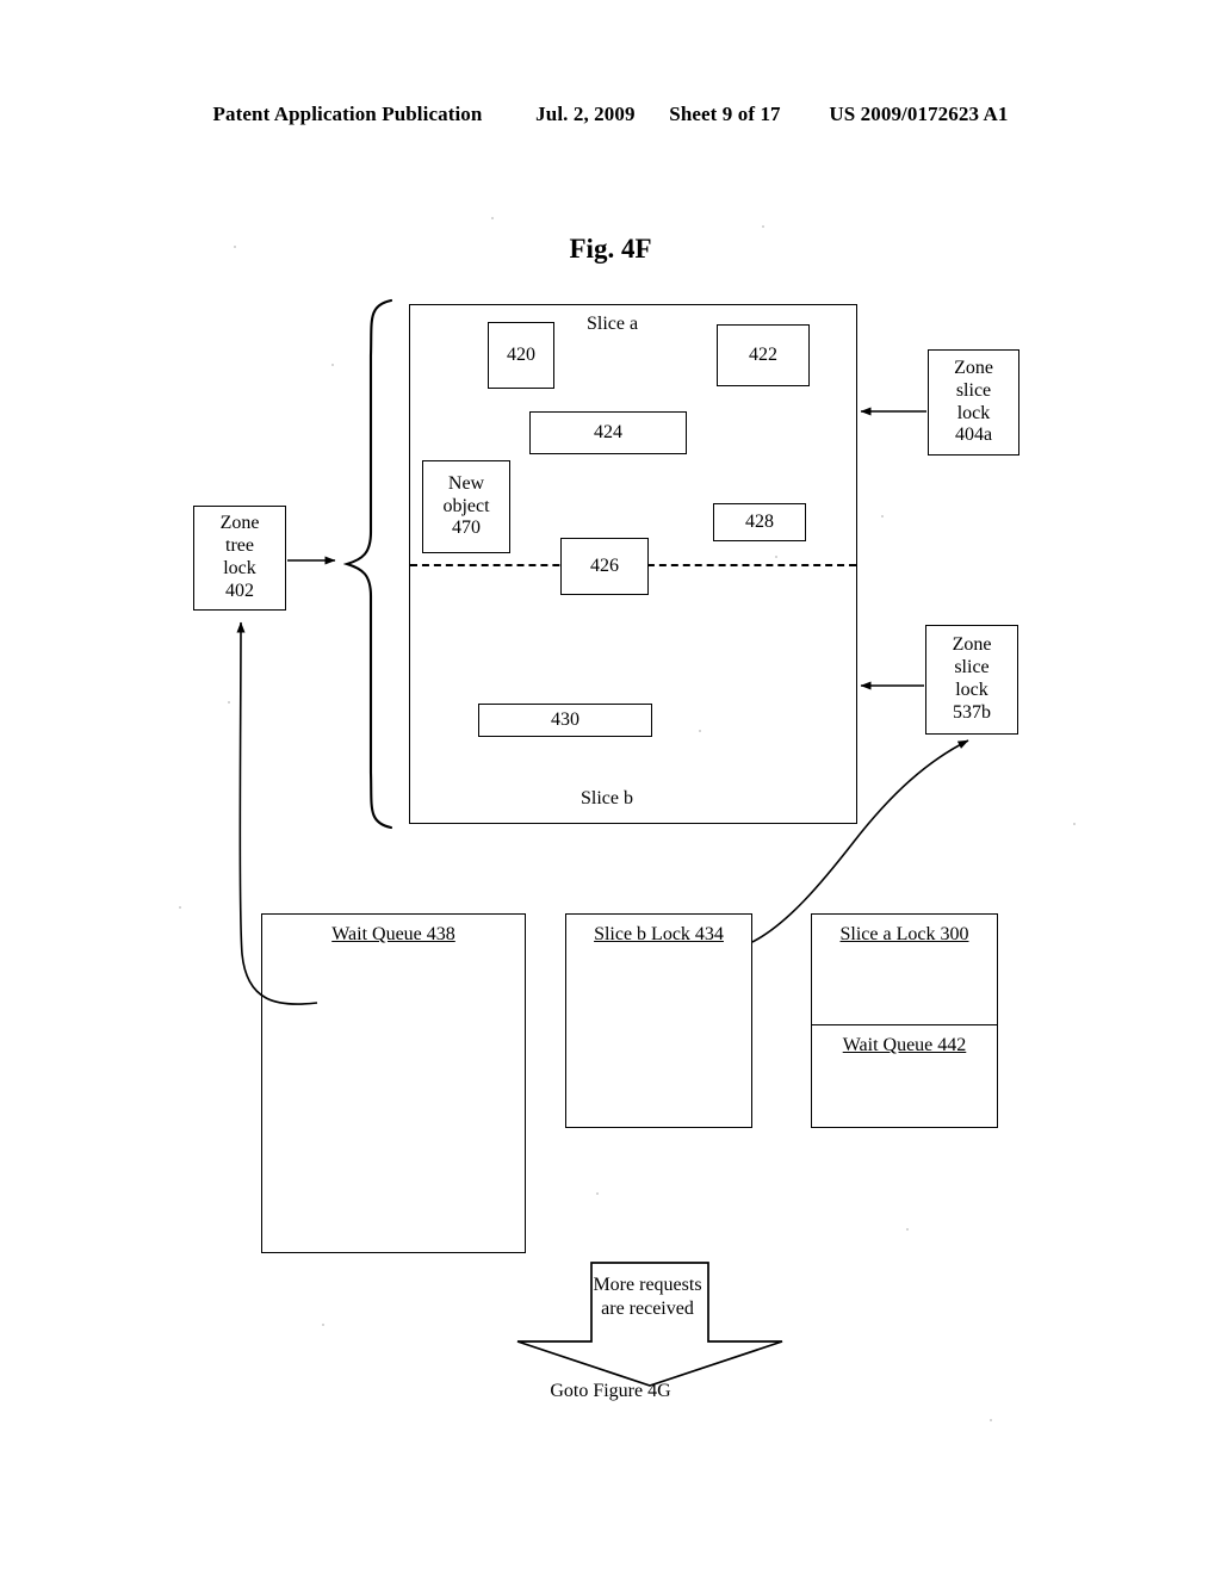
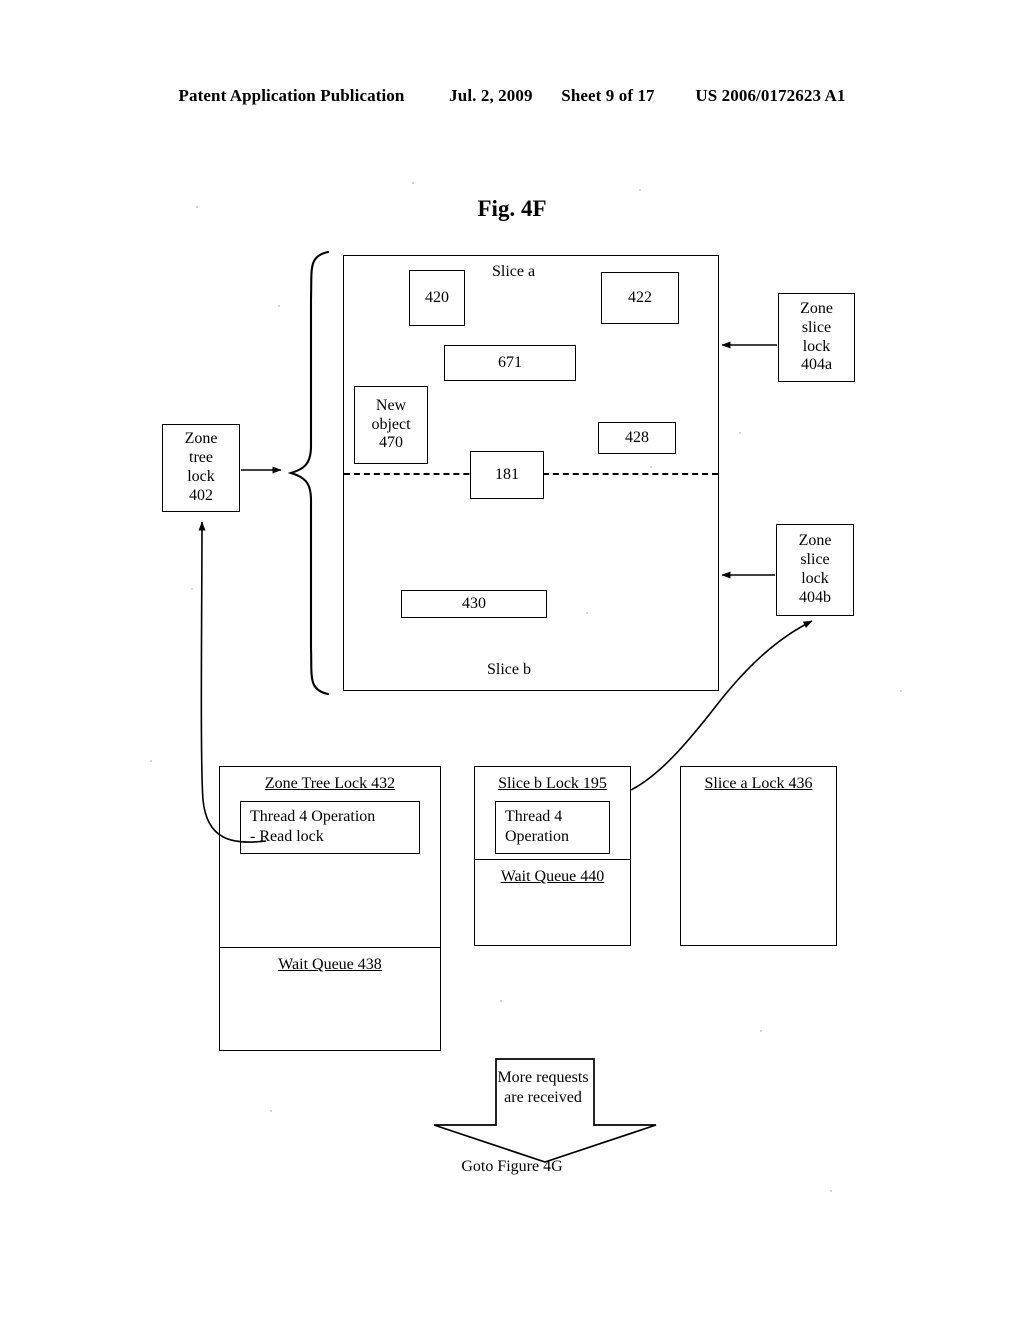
- Patent Application Publication Jul. 2, 2009 Sheet 9 of 17 US 2009/0172623 A1
+ Patent Application Publication Jul. 2, 2009 Sheet 9 of 17 US 2006/0172623 A1
  Fig. 4F
  Slice a
  Slice b
  420
  422
- 424
+ 671
  428
- 426
+ 181
  430
  New
  object
  470
  Zone
  tree
  lock
  402
  Zone
  slice
  lock
  404a
  Zone
  slice
  lock
- 537b
+ 404b
+ Zone Tree Lock 432
+ Thread 4 Operation
+ - Read lock
  Wait Queue 438
- Slice b Lock 434
+ Slice b Lock 195
+ Thread 4
+ Operation
+ Wait Queue 440
- Slice a Lock 300
+ Slice a Lock 436
- Wait Queue 442
  More requests
  are received
  Goto Figure 4G
